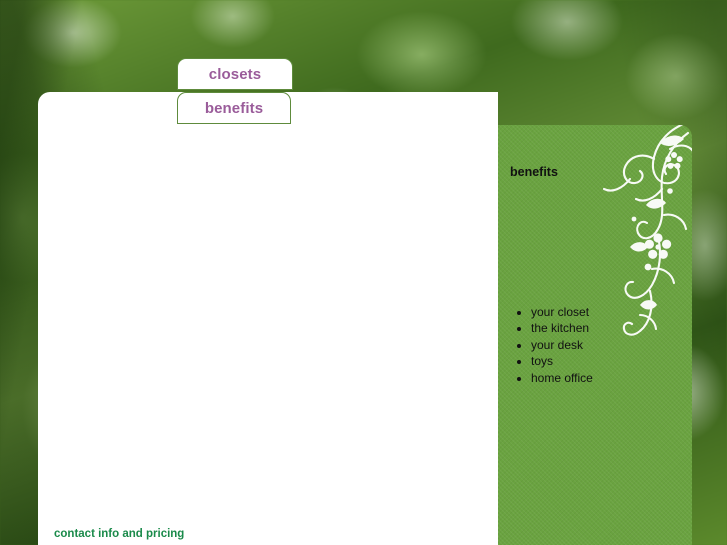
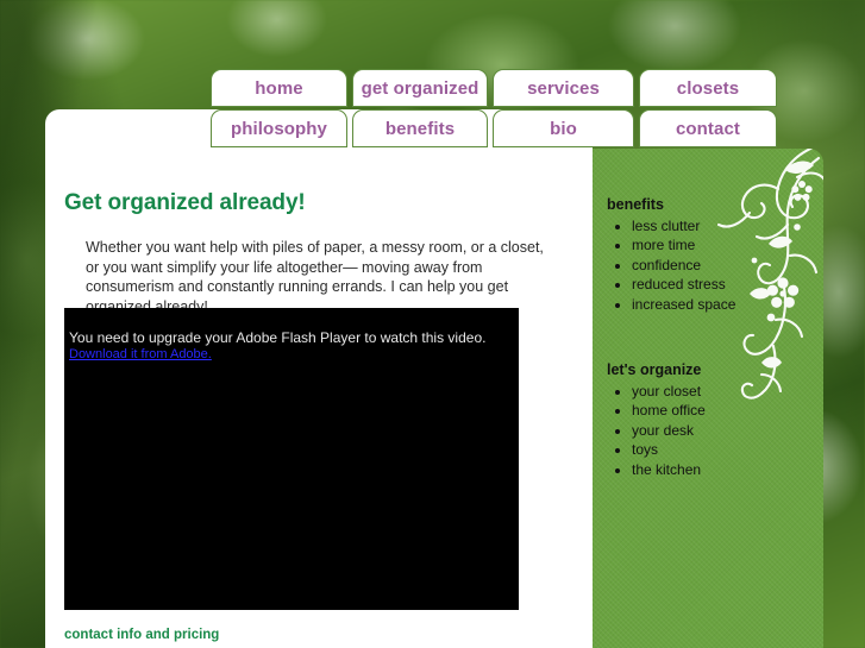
+ home
+ get organized
+ services
  closets
+ philosophy
  benefits
+ bio
+ contact
+ Get organized already!
+ Whether you want help with piles of paper, a messy room, or a closet, or you want simplify your life altogether— moving away from consumerism and constantly running errands. I can help you get organized already!
+ You need to upgrade your Adobe Flash Player to watch this video.
+ Download it from Adobe.
  contact info and pricing
  benefits
+ less clutter
+ more time
+ confidence
+ reduced stress
+ increased space
+ let's organize
  your closet
- the kitchen
+ home office
  your desk
  toys
- home office
+ the kitchen
